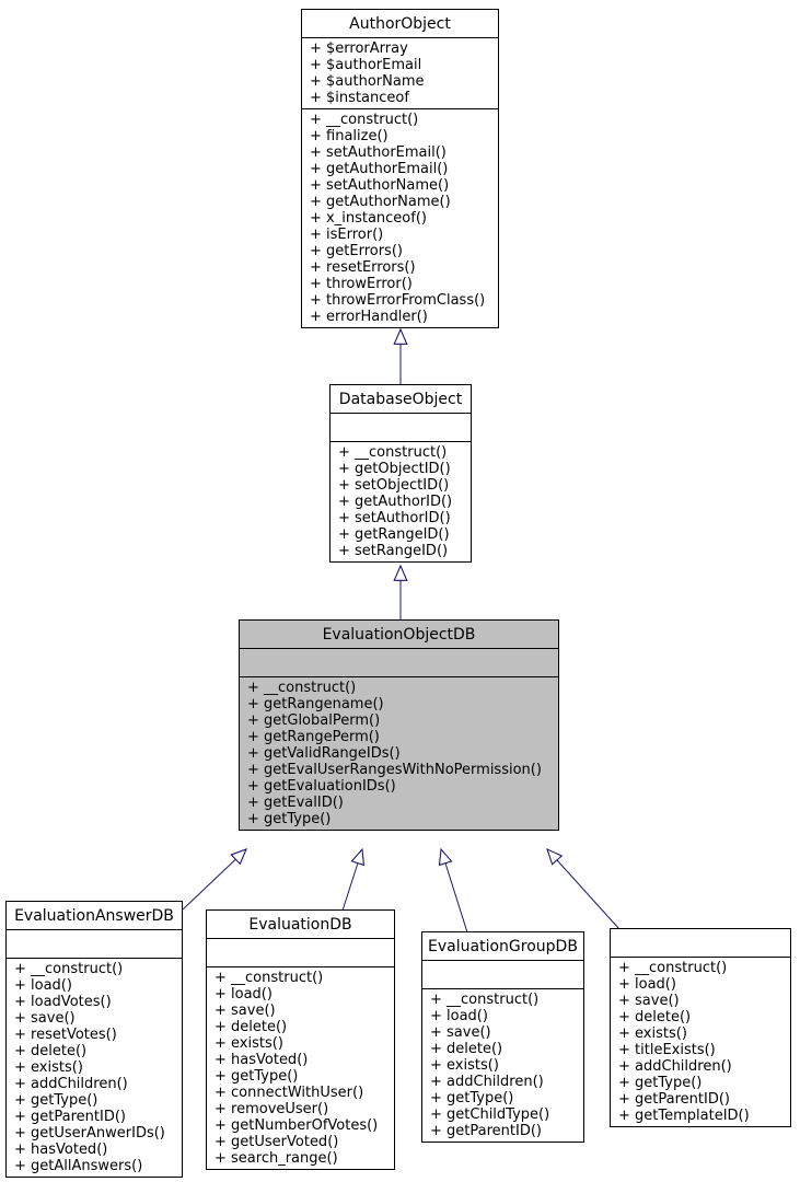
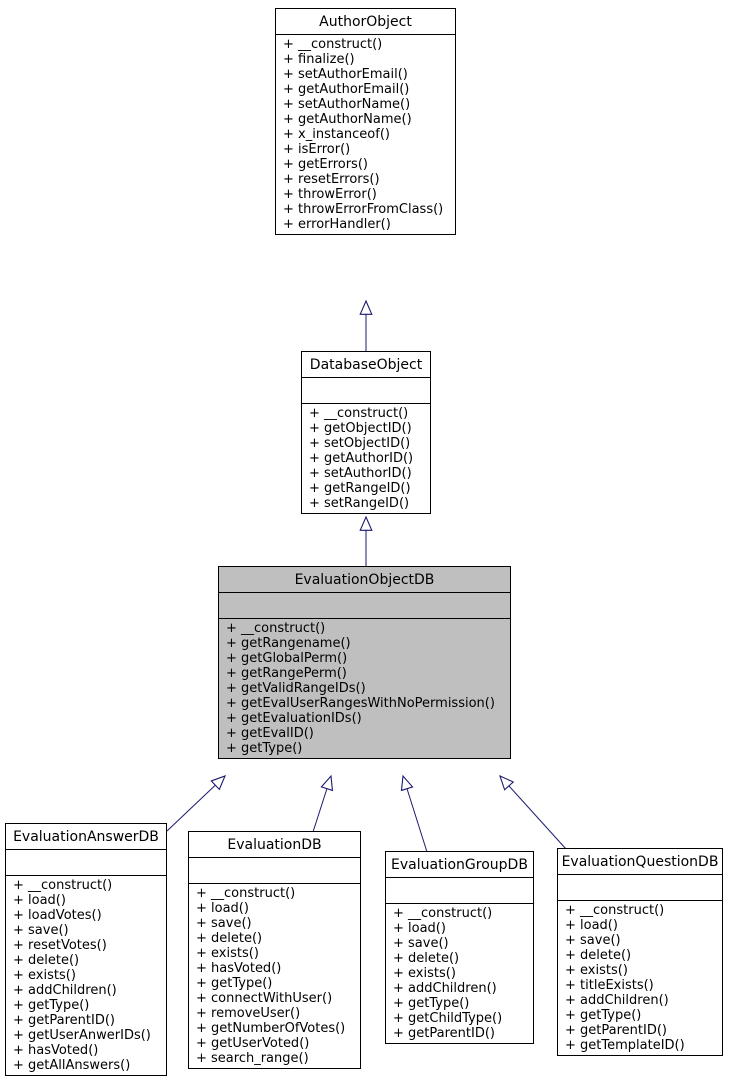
  AuthorObject
- + $errorArray
- + $authorEmail
- + $authorName
- + $instanceof
  + __construct()
  + finalize()
  + setAuthorEmail()
  + getAuthorEmail()
  + setAuthorName()
  + getAuthorName()
  + x_instanceof()
  + isError()
  + getErrors()
  + resetErrors()
  + throwError()
  + throwErrorFromClass()
  + errorHandler()
  DatabaseObject
  + __construct()
  + getObjectID()
  + setObjectID()
  + getAuthorID()
  + setAuthorID()
  + getRangeID()
  + setRangeID()
  EvaluationObjectDB
  + __construct()
  + getRangename()
  + getGlobalPerm()
  + getRangePerm()
  + getValidRangeIDs()
  + getEvalUserRangesWithNoPermission()
  + getEvaluationIDs()
  + getEvalID()
  + getType()
  EvaluationAnswerDB
  + __construct()
  + load()
  + loadVotes()
  + save()
  + resetVotes()
  + delete()
  + exists()
  + addChildren()
  + getType()
  + getParentID()
  + getUserAnwerIDs()
  + hasVoted()
  + getAllAnswers()
  EvaluationDB
  + __construct()
  + load()
  + save()
  + delete()
  + exists()
  + hasVoted()
  + getType()
  + connectWithUser()
  + removeUser()
  + getNumberOfVotes()
  + getUserVoted()
  + search_range()
  EvaluationGroupDB
  + __construct()
  + load()
  + save()
  + delete()
  + exists()
  + addChildren()
  + getType()
  + getChildType()
  + getParentID()
+ EvaluationQuestionDB
  + __construct()
  + load()
  + save()
  + delete()
  + exists()
  + titleExists()
  + addChildren()
  + getType()
  + getParentID()
  + getTemplateID()
